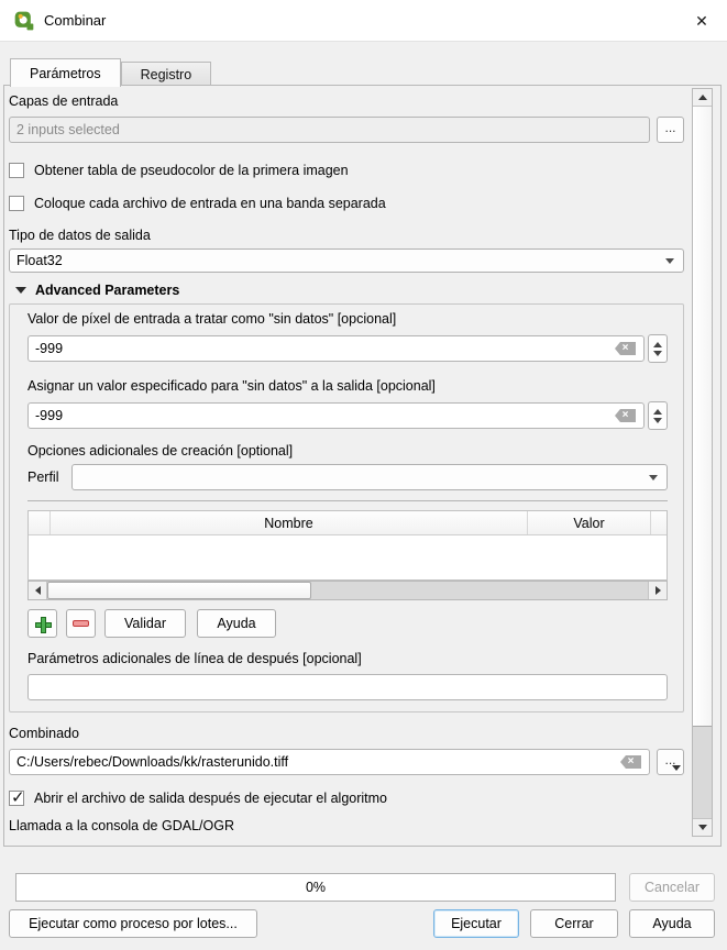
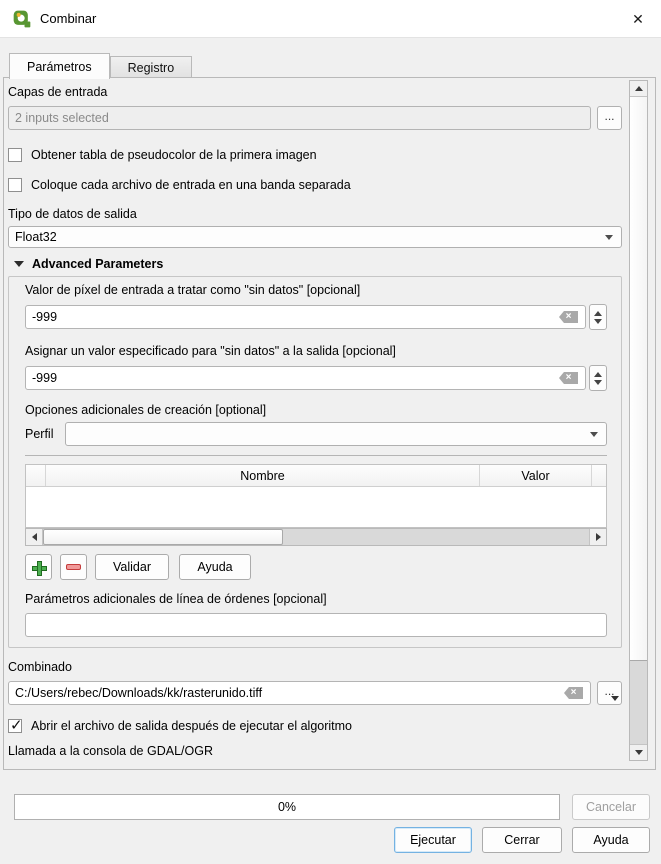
  Combinar
  ✕
  Parámetros
  Registro
  Capas de entrada
  2 inputs selected
  ...
  Obtener tabla de pseudocolor de la primera imagen
  Coloque cada archivo de entrada en una banda separada
  Tipo de datos de salida
  Float32
  Advanced Parameters
  Valor de píxel de entrada a tratar como "sin datos" [opcional]
  -999
  ×
  Asignar un valor especificado para "sin datos" a la salida [opcional]
  -999
  ×
  Opciones adicionales de creación [optional]
  Perfil
  Nombre
  Valor
  Validar
  Ayuda
- Parámetros adicionales de línea de después [opcional]
+ Parámetros adicionales de línea de órdenes [opcional]
  Combinado
  C:/Users/rebec/Downloads/kk/rasterunido.tiff
  ×
  ...
  Abrir el archivo de salida después de ejecutar el algoritmo
  Llamada a la consola de GDAL/OGR
  0%
  Cancelar
- Ejecutar como proceso por lotes...
  Ejecutar
  Cerrar
  Ayuda
